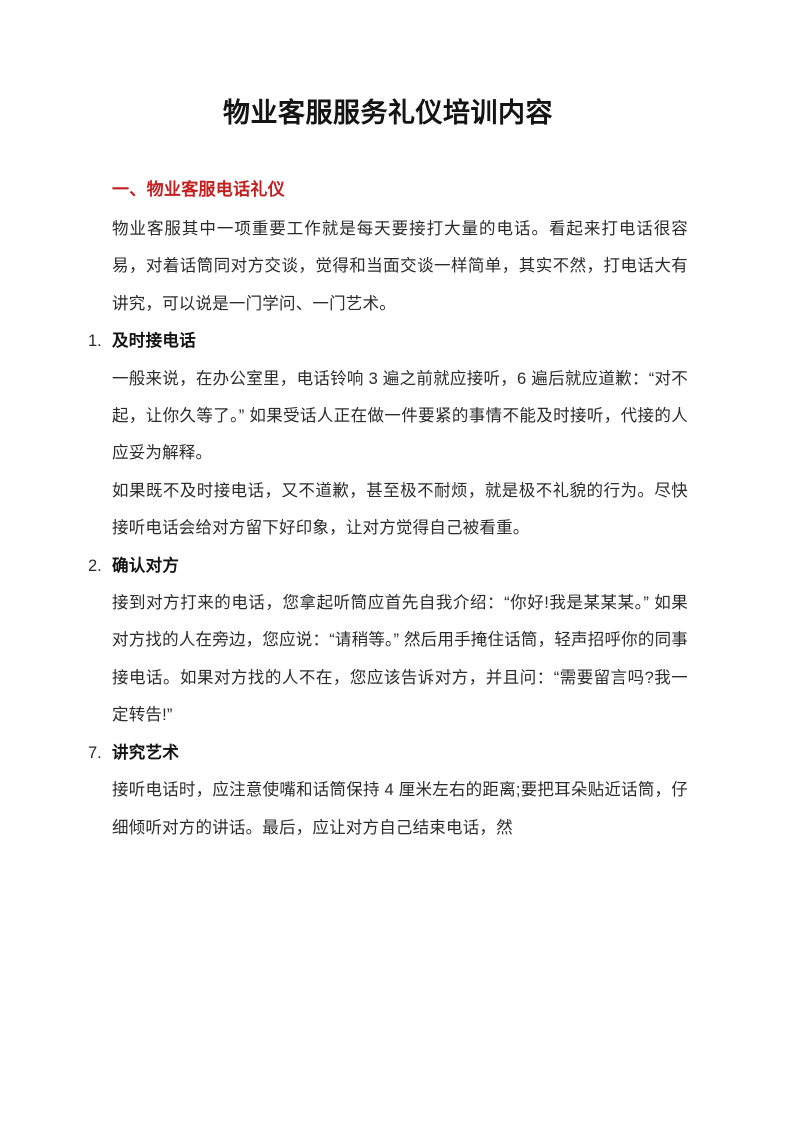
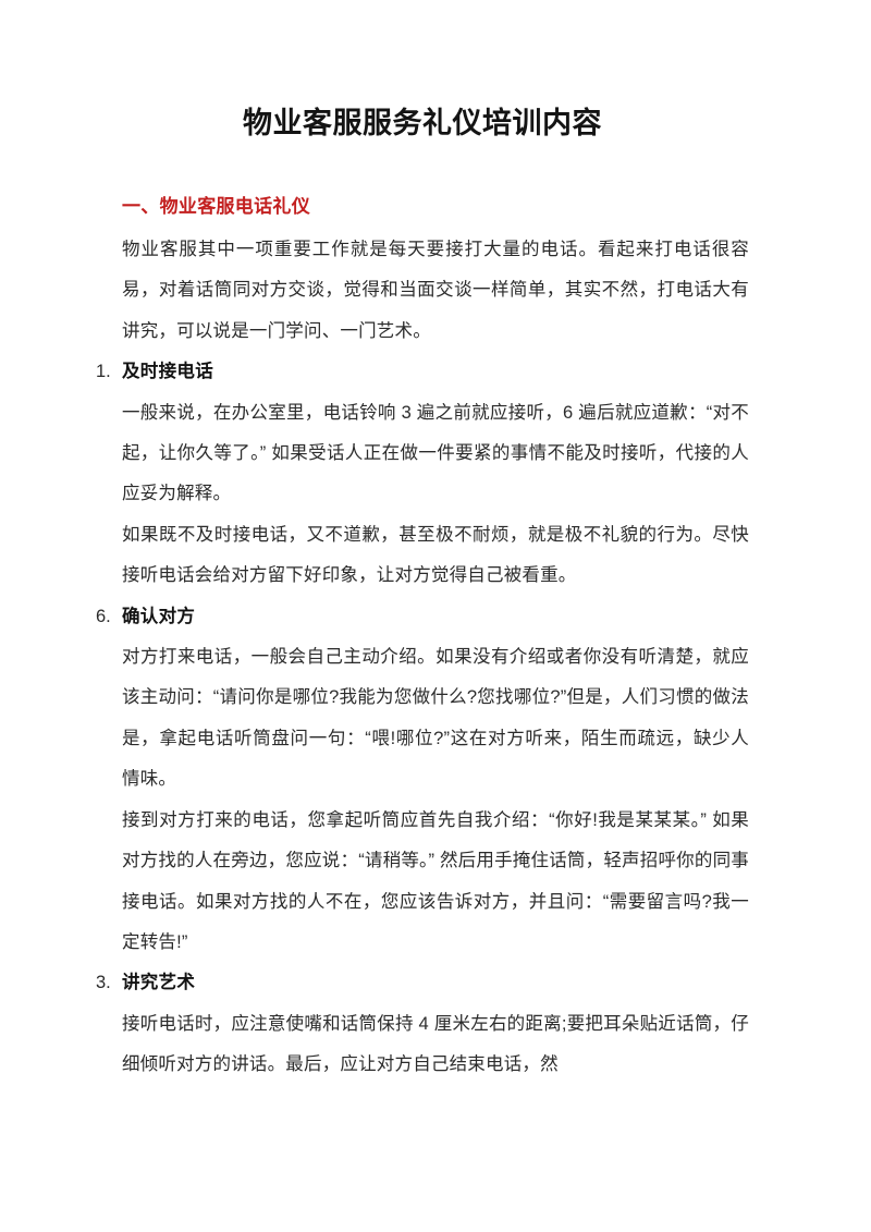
  物业客服服务礼仪培训内容
  一、物业客服电话礼仪
  物业客服其中一项重要工作就是每天要接打大量的电话。看起来打电话很容易，对着话筒同对方交谈，觉得和当面交谈一样简单，其实不然，打电话大有讲究，可以说是一门学问、一门艺术。
  1.
  及时接电话
  一般来说，在办公室里，电话铃响 3 遍之前就应接听，6 遍后就应道歉：“对不起，让你久等了。” 如果受话人正在做一件要紧的事情不能及时接听，代接的人应妥为解释。
  如果既不及时接电话，又不道歉，甚至极不耐烦，就是极不礼貌的行为。尽快接听电话会给对方留下好印象，让对方觉得自己被看重。
- 2.
+ 6.
  确认对方
+ 对方打来电话，一般会自己主动介绍。如果没有介绍或者你没有听清楚，就应该主动问：“请问你是哪位?我能为您做什么?您找哪位?”但是，人们习惯的做法是，拿起电话听筒盘问一句：“喂!哪位?”这在对方听来，陌生而疏远，缺少人情味。
  接到对方打来的电话，您拿起听筒应首先自我介绍：“你好!我是某某某。” 如果对方找的人在旁边，您应说：“请稍等。” 然后用手掩住话筒，轻声招呼你的同事接电话。如果对方找的人不在，您应该告诉对方，并且问：“需要留言吗?我一定转告!”
- 7.
+ 3.
  讲究艺术
  接听电话时，应注意使嘴和话筒保持 4 厘米左右的距离;要把耳朵贴近话筒，仔细倾听对方的讲话。最后，应让对方自己结束电话，然
